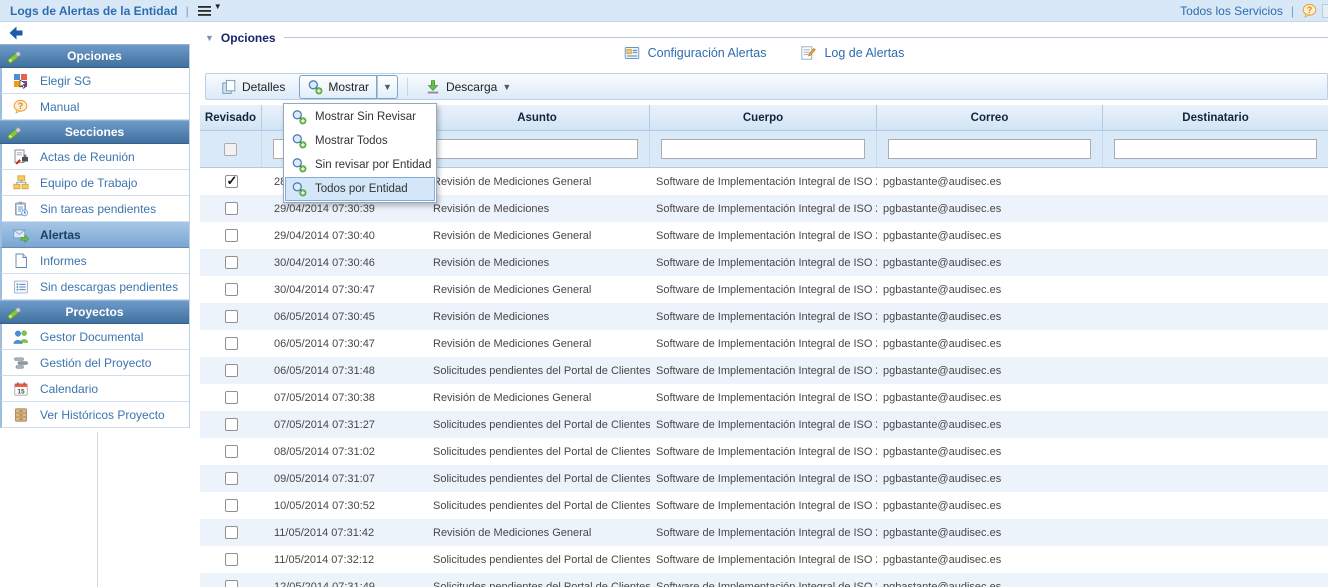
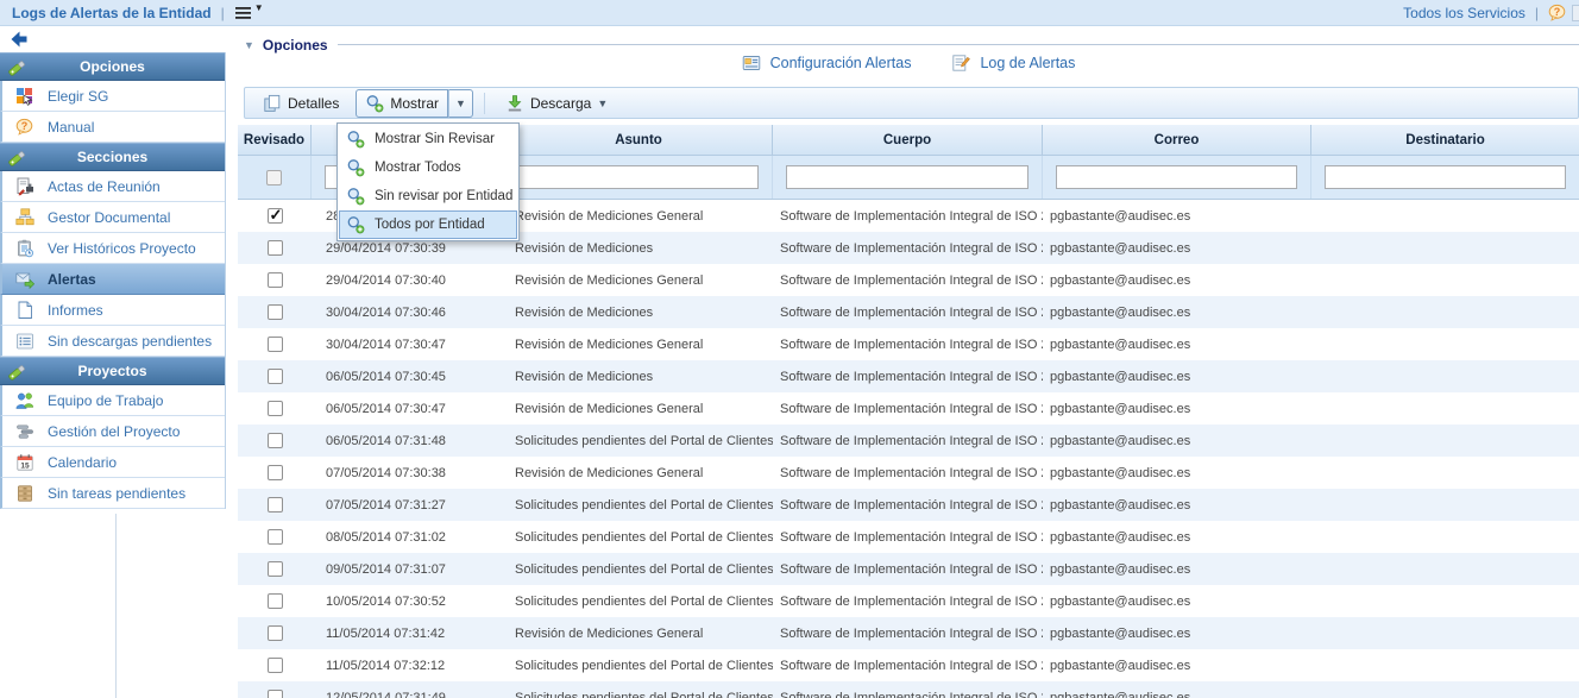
  Logs de Alertas de la Entidad
  |
  ▼
  Todos los Servicios
  |
  ?
  Opciones
  Elegir SG
  ?
  Manual
  Secciones
  Actas de Reunión
- Equipo de Trabajo
+ Gestor Documental
- Sin tareas pendientes
+ Ver Históricos Proyecto
  Alertas
  Informes
  Sin descargas pendientes
  Proyectos
- Gestor Documental
+ Equipo de Trabajo
  Gestión del Proyecto
  Calendario
- Ver Históricos Proyecto
+ Sin tareas pendientes
  ▼
  Opciones
  Configuración Alertas
  Log de Alertas
  Detalles
  Mostrar
  ▼
  Descarga
  ▼
  Revisado
  Asunto
  Cuerpo
  Correo
  Destinatario
  evisión de Mediciones General
  Software de Implementación Integral de ISO
  pgbastante@audisec.es
  29/04/2014 07:30:39
  Revisión de Mediciones
  Software de Implementación Integral de ISO
  pgbastante@audisec.es
  29/04/2014 07:30:40
  Revisión de Mediciones General
  Software de Implementación Integral de ISO
  pgbastante@audisec.es
  30/04/2014 07:30:46
  Revisión de Mediciones
  Software de Implementación Integral de ISO
  pgbastante@audisec.es
  30/04/2014 07:30:47
  Revisión de Mediciones General
  Software de Implementación Integral de ISO
  pgbastante@audisec.es
  06/05/2014 07:30:45
  Revisión de Mediciones
  Software de Implementación Integral de ISO
  pgbastante@audisec.es
  06/05/2014 07:30:47
  Revisión de Mediciones General
  Software de Implementación Integral de ISO
  pgbastante@audisec.es
  06/05/2014 07:31:48
  Solicitudes pendientes del Portal de Clientes
  Software de Implementación Integral de ISO
  pgbastante@audisec.es
  07/05/2014 07:30:38
  Revisión de Mediciones General
  Software de Implementación Integral de ISO
  pgbastante@audisec.es
  07/05/2014 07:31:27
  Solicitudes pendientes del Portal de Clientes
  Software de Implementación Integral de ISO
  pgbastante@audisec.es
  08/05/2014 07:31:02
  Solicitudes pendientes del Portal de Clientes
  Software de Implementación Integral de ISO
  pgbastante@audisec.es
  09/05/2014 07:31:07
  Solicitudes pendientes del Portal de Clientes
  Software de Implementación Integral de ISO
  pgbastante@audisec.es
  10/05/2014 07:30:52
  Solicitudes pendientes del Portal de Clientes
  Software de Implementación Integral de ISO
  pgbastante@audisec.es
  11/05/2014 07:31:42
  Revisión de Mediciones General
  Software de Implementación Integral de ISO
  pgbastante@audisec.es
  11/05/2014 07:32:12
  Solicitudes pendientes del Portal de Clientes
  Software de Implementación Integral de ISO
  pgbastante@audisec.es
  Mostrar Sin Revisar
  Mostrar Todos
  Sin revisar por Entidad
  Todos por Entidad
